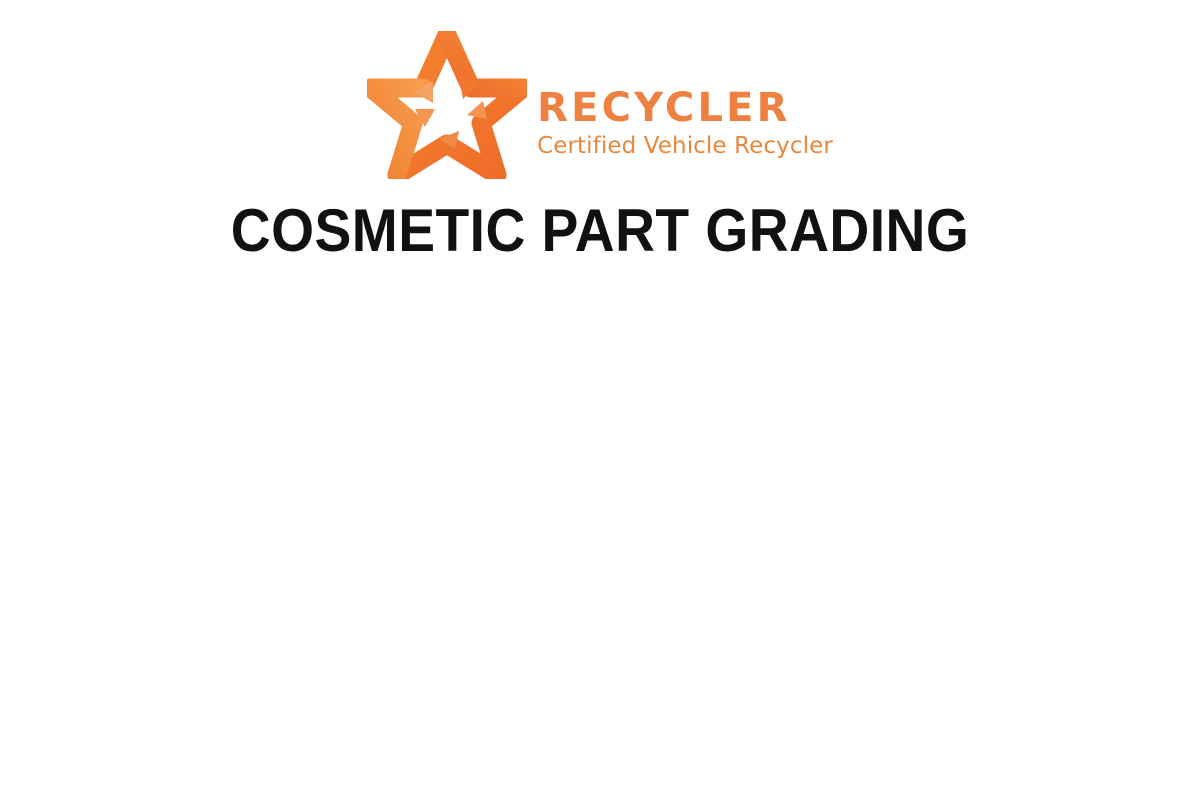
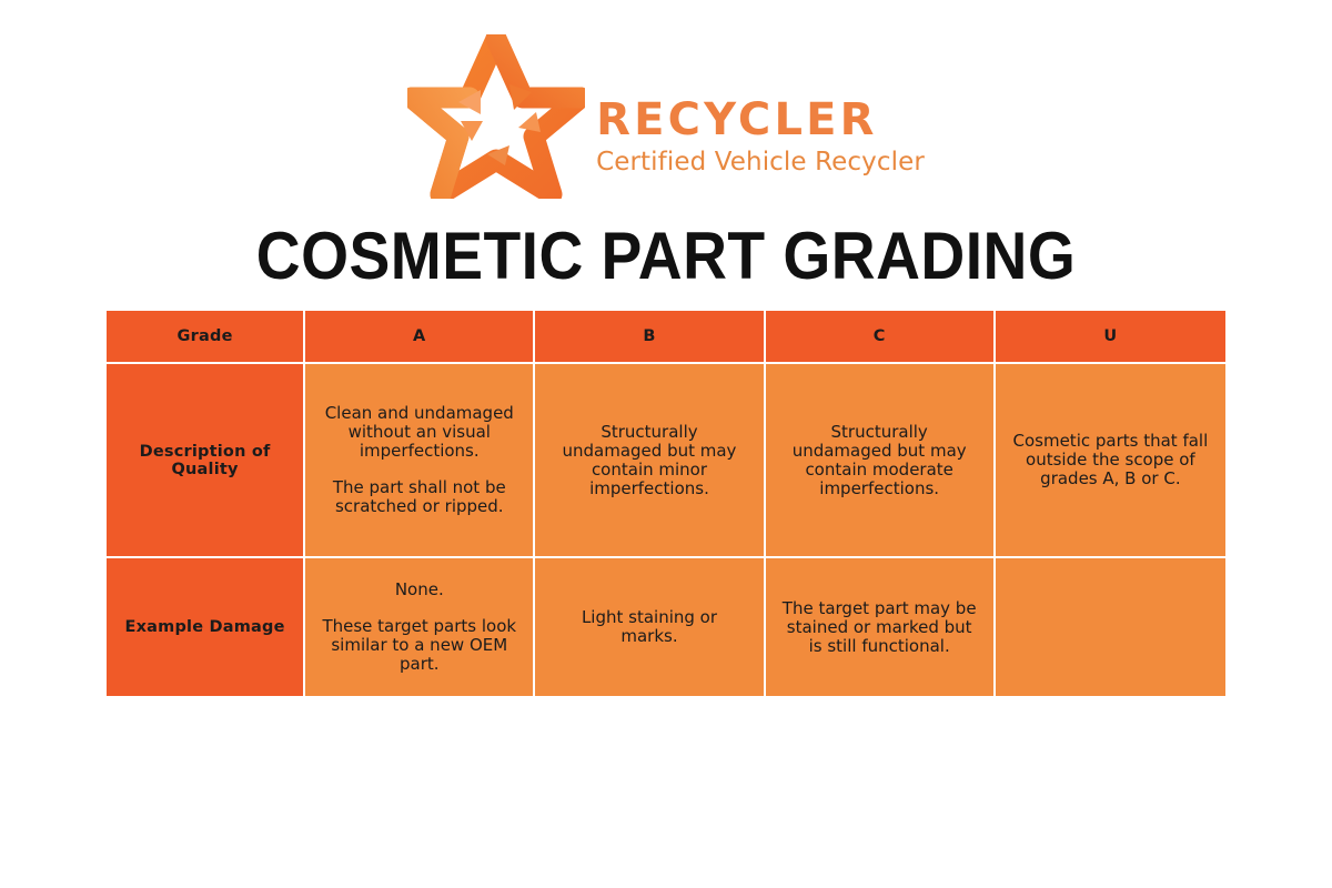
  RECYCLER
  Certified Vehicle Recycler
  COSMETIC PART GRADING
+ Grade	A	B	C	U
+ Description of Quality	Clean and undamaged without an visual imperfections.The part shall not be scratched or ripped.	Structurally undamaged but may contain minor imperfections.	Structurally undamaged but may contain moderate imperfections.	Cosmetic parts that fall outside the scope of grades A, B or C.
+ Example Damage	None.These target parts look similar to a new OEM part.	Light staining or marks.	The target part may be stained or marked but is still functional.
